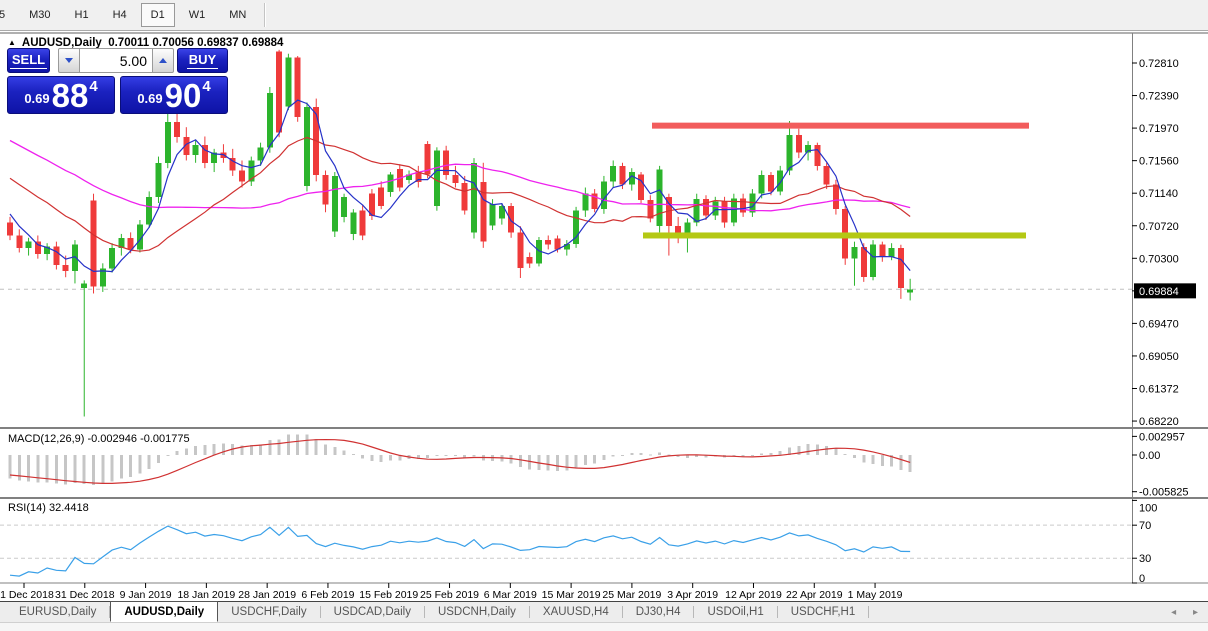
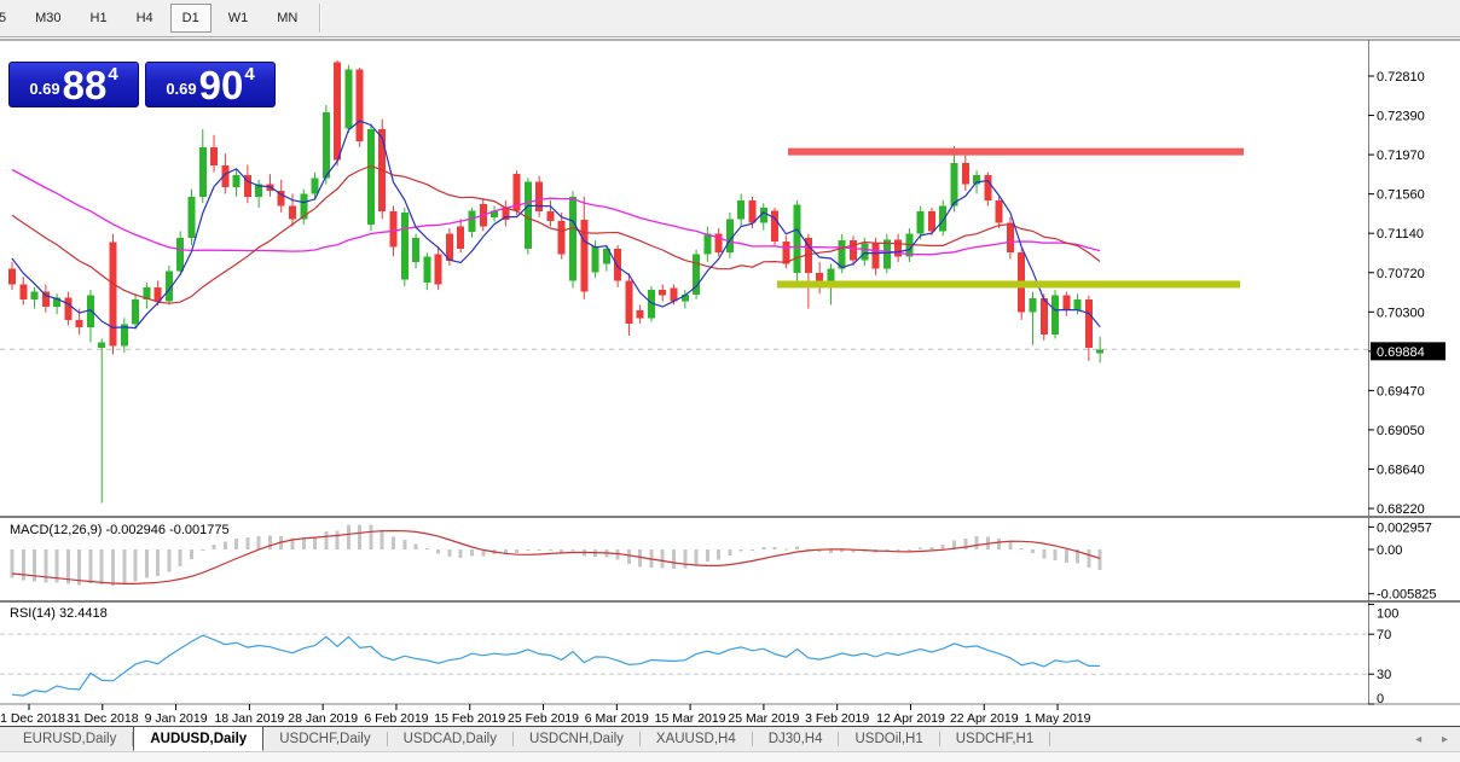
  5
  M30
  H1
  H4
  D1
  W1
  MN
  0.72810
  0.72390
  0.71970
  0.71560
  0.71140
  0.70720
  0.70300
  0.69884
  0.69470
  0.69050
- 0.61372
+ 0.68640
  0.68220
  0.002957
  0.00
  -0.005825
  100
  70
  30
  0
  1 Dec 2018
  31 Dec 2018
  9 Jan 2019
  18 Jan 2019
  28 Jan 2019
  6 Feb 2019
  15 Feb 2019
  25 Feb 2019
  6 Mar 2019
  15 Mar 2019
  25 Mar 2019
- 3 Apr 2019
+ 3 Feb 2019
  12 Apr 2019
  22 Apr 2019
  1 May 2019
- ▲ AUDUSD,Daily 0.70011 0.70056 0.69837 0.69884
- SELL
- 5.00
- BUY
  0.69
  88
  4
  0.69
  90
  4
  MACD(12,26,9) -0.002946 -0.001775
  RSI(14) 32.4418
  EURUSD,Daily
  AUDUSD,Daily
  USDCHF,Daily
  USDCAD,Daily
  USDCNH,Daily
  XAUUSD,H4
  DJ30,H4
  USDOil,H1
  USDCHF,H1
  ◂ ▸
